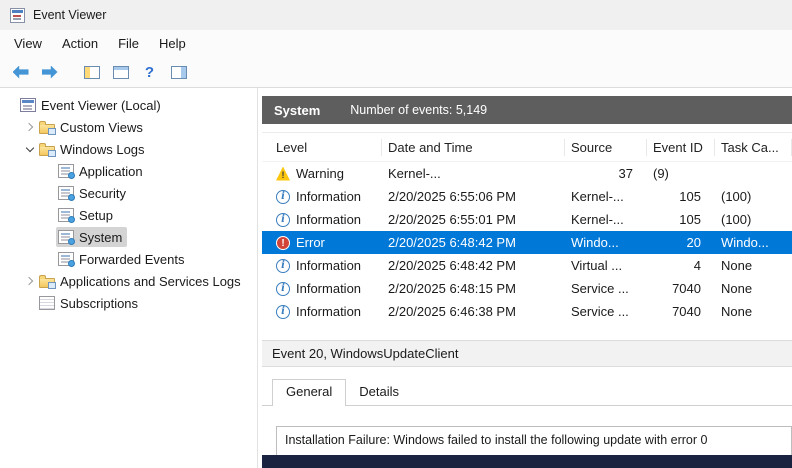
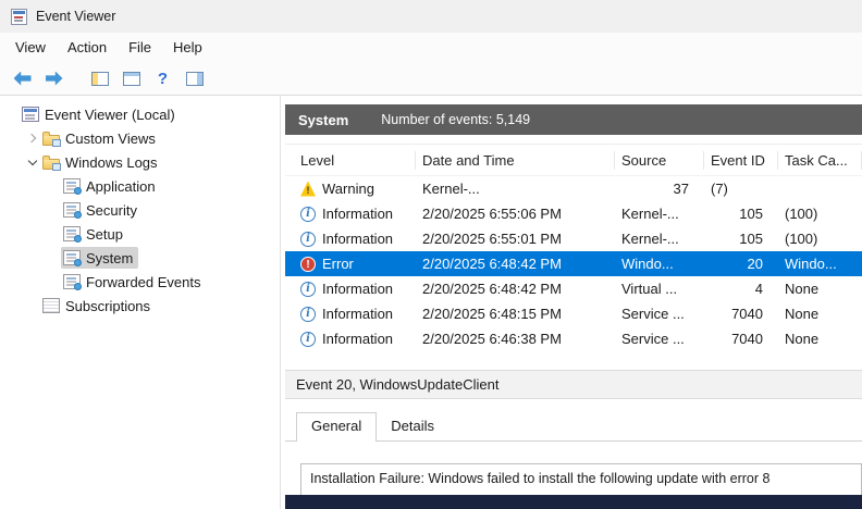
  Event Viewer
  View
  Action
  File
  Help
  Event Viewer (Local)
  Custom Views
  Windows Logs
  Application
  Security
  Setup
  System
  Forwarded Events
- Applications and Services Logs
  Subscriptions
  System
  Number of events: 5,149
  Level
  Date and Time
  Source
  Event ID
  Task Ca...
  Warning
  Kernel-...
  37
- (9)
+ (7)
  Information
  2/20/2025 6:55:06 PM
  Kernel-...
  105
  (100)
  Information
  2/20/2025 6:55:01 PM
  Kernel-...
  105
  (100)
  Error
  2/20/2025 6:48:42 PM
  Windo...
  20
  Windo...
  Information
  2/20/2025 6:48:42 PM
  Virtual ...
  4
  None
  Information
  2/20/2025 6:48:15 PM
  Service ...
  7040
  None
  Information
  2/20/2025 6:46:38 PM
  Service ...
  7040
  None
  Event 20, WindowsUpdateClient
  General
  Details
- Installation Failure: Windows failed to install the following update with error 0
+ Installation Failure: Windows failed to install the following update with error 8
